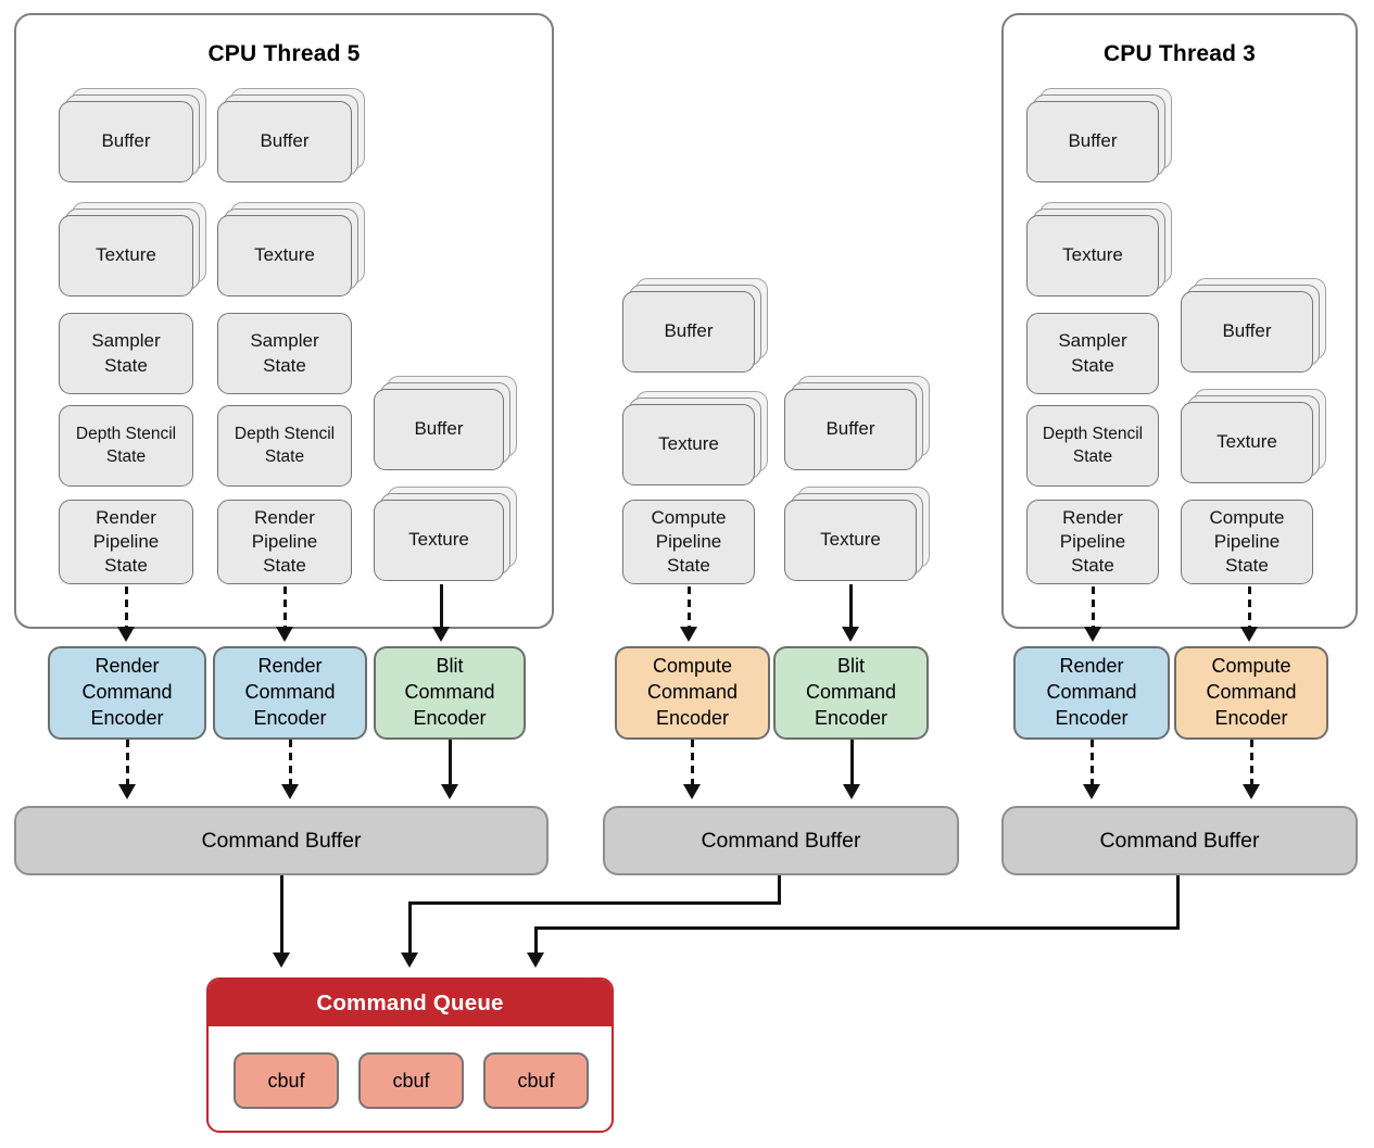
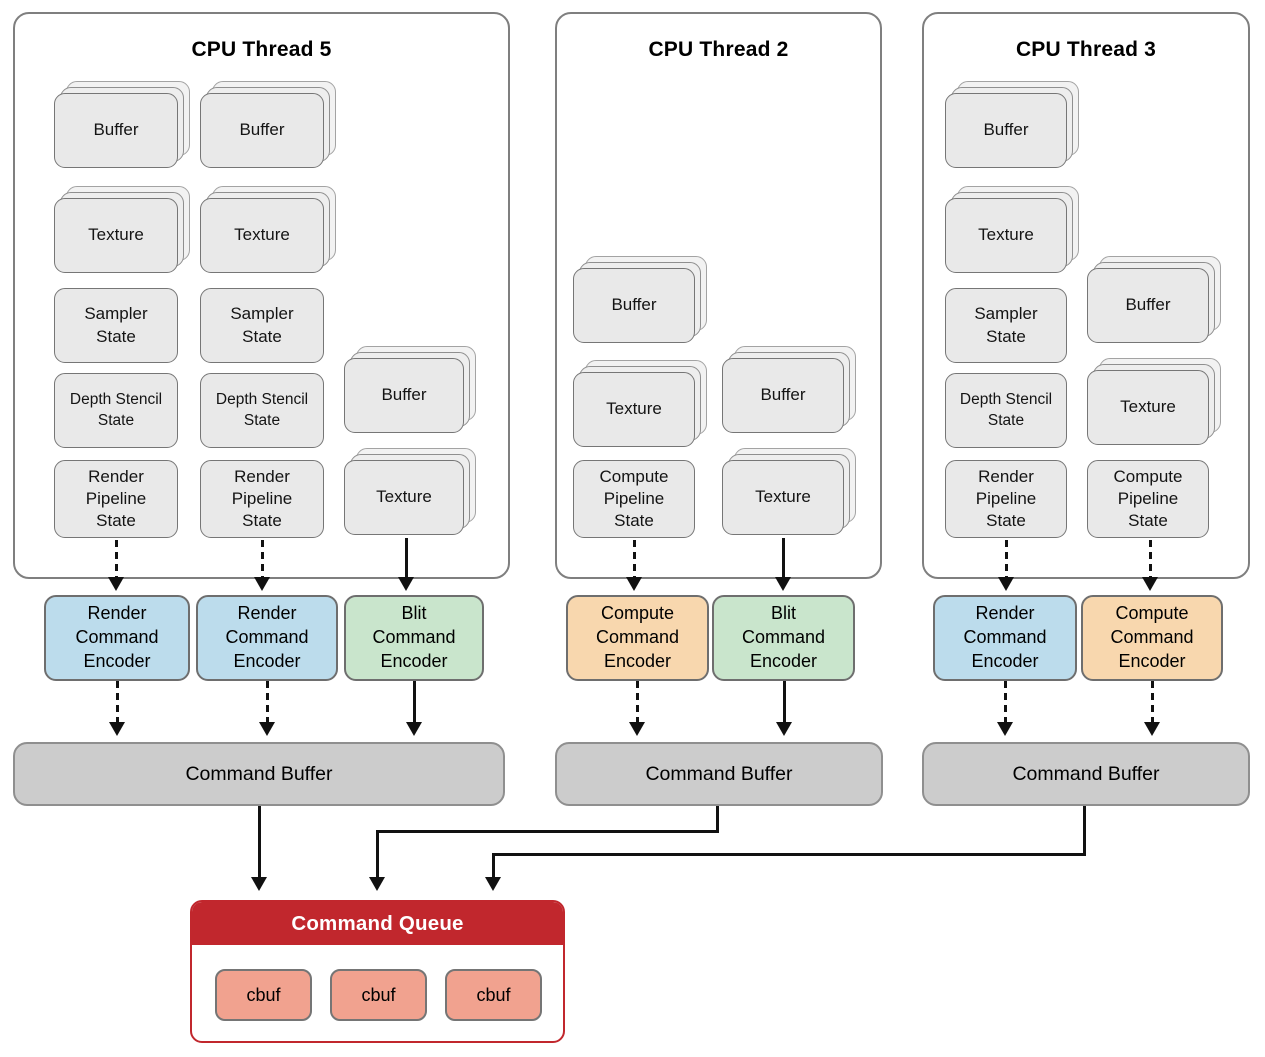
  CPU Thread 5
+ CPU Thread 2
  CPU Thread 3
  Buffer
  Buffer
  Texture
  Texture
  Sampler
  State
  Sampler
  State
  Depth Stencil
  State
  Depth Stencil
  State
  Render
  Pipeline
  State
  Render
  Pipeline
  State
  Buffer
  Texture
  Buffer
  Texture
  Compute
  Pipeline
  State
  Buffer
  Texture
  Buffer
  Texture
  Sampler
  State
  Depth Stencil
  State
  Render
  Pipeline
  State
  Buffer
  Texture
  Compute
  Pipeline
  State
  Render
  Command
  Encoder
  Render
  Command
  Encoder
  Blit
  Command
  Encoder
  Compute
  Command
  Encoder
  Blit
  Command
  Encoder
  Render
  Command
  Encoder
  Compute
  Command
  Encoder
  Command Buffer
  Command Buffer
  Command Buffer
  Command Queue
  cbuf
  cbuf
  cbuf
